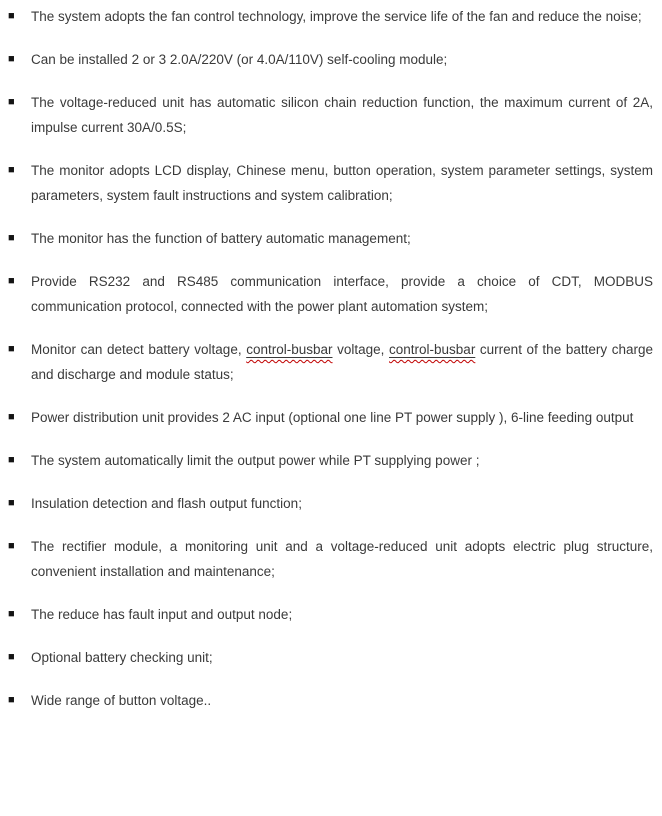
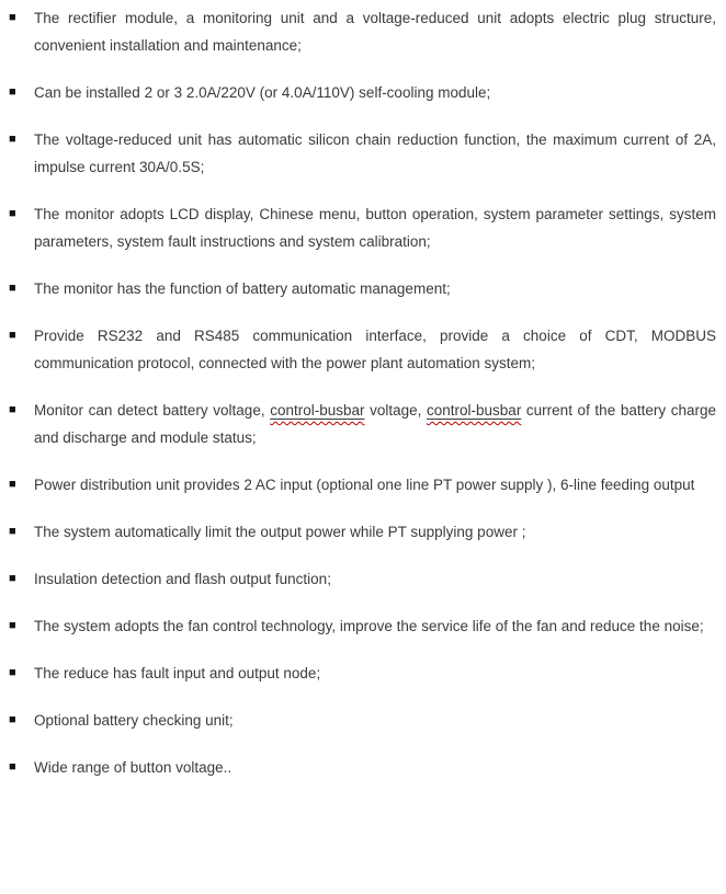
  ■
- The system adopts the fan control technology, improve the service life of the fan and reduce the noise;
+ The rectifier module, a monitoring unit and a voltage-reduced unit adopts electric plug structure, convenient installation and maintenance;
  ■
  Can be installed 2 or 3 2.0A/220V (or 4.0A/110V) self-cooling module;
  ■
  The voltage-reduced unit has automatic silicon chain reduction function, the maximum current of 2A, impulse current 30A/0.5S;
  ■
  The monitor adopts LCD display, Chinese menu, button operation, system parameter settings, system parameters, system fault instructions and system calibration;
  ■
  The monitor has the function of battery automatic management;
  ■
  Provide RS232 and RS485 communication interface, provide a choice of CDT, MODBUS communication protocol, connected with the power plant automation system;
  ■
  Monitor can detect battery voltage, control-busbar voltage, control-busbar current of the battery charge and discharge and module status;
  ■
  Power distribution unit provides 2 AC input (optional one line PT power supply ), 6-line feeding output
  ■
  The system automatically limit the output power while PT supplying power ;
  ■
  Insulation detection and flash output function;
  ■
- The rectifier module, a monitoring unit and a voltage-reduced unit adopts electric plug structure, convenient installation and maintenance;
+ The system adopts the fan control technology, improve the service life of the fan and reduce the noise;
  ■
  The reduce has fault input and output node;
  ■
  Optional battery checking unit;
  ■
  Wide range of button voltage..
